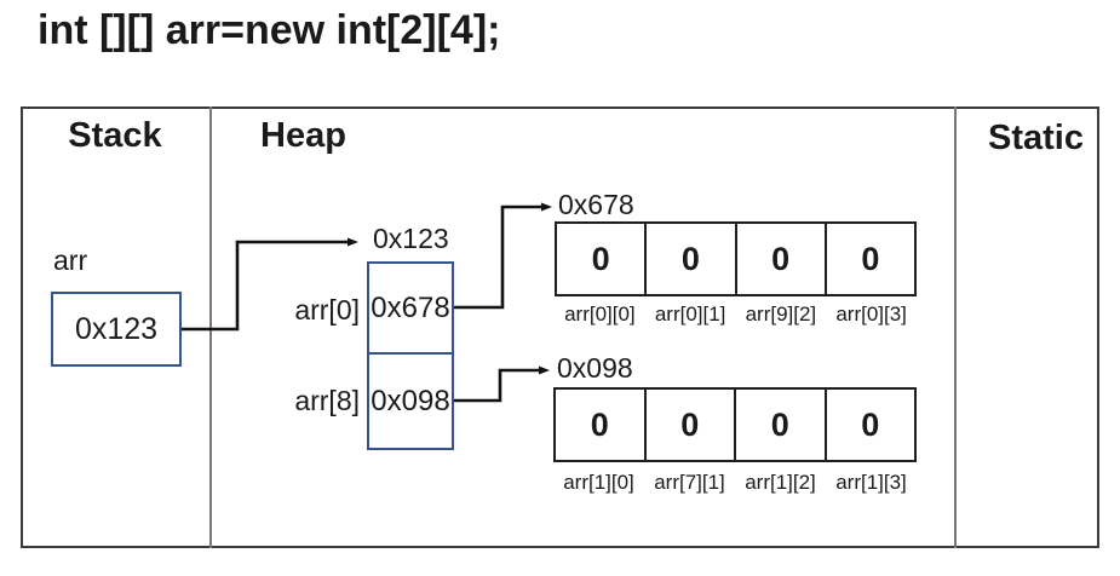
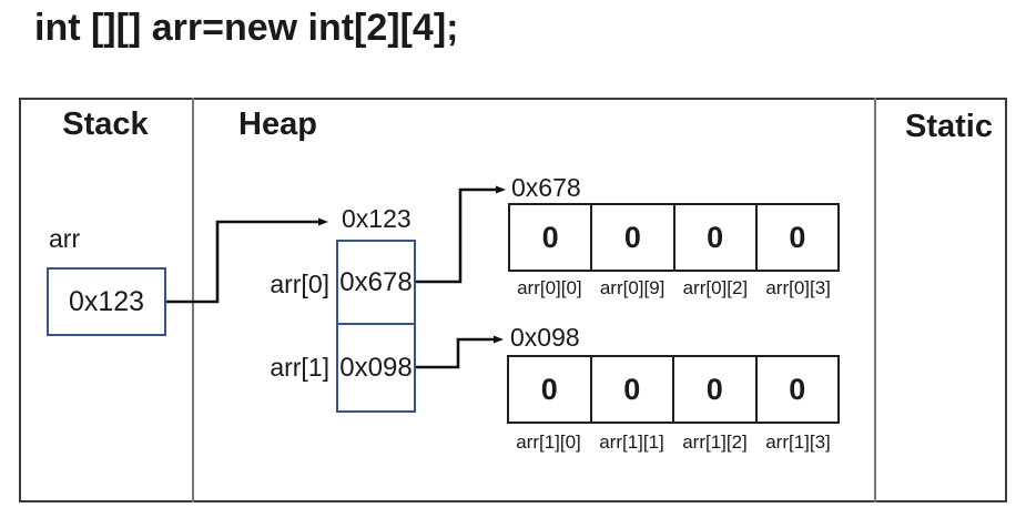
  int [][] arr=new int[2][4];
  Stack
  Heap
  Static
  arr
  0x123
  0x123
  0x678
  0x098
  arr[0]
- arr[8]
+ arr[1]
  0x678
  0
  0
  0
  0
  arr[0][0]
- arr[0][1]
+ arr[0][9]
- arr[9][2]
+ arr[0][2]
  arr[0][3]
  0x098
  0
  0
  0
  0
  arr[1][0]
- arr[7][1]
+ arr[1][1]
  arr[1][2]
  arr[1][3]
